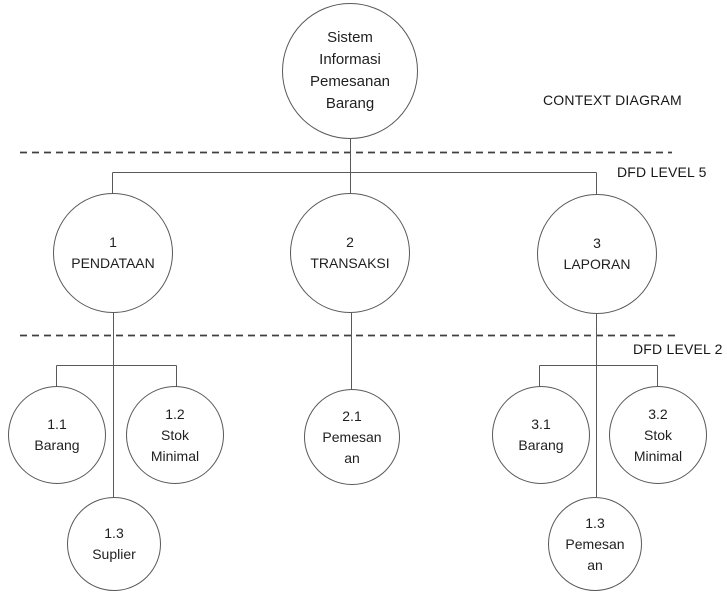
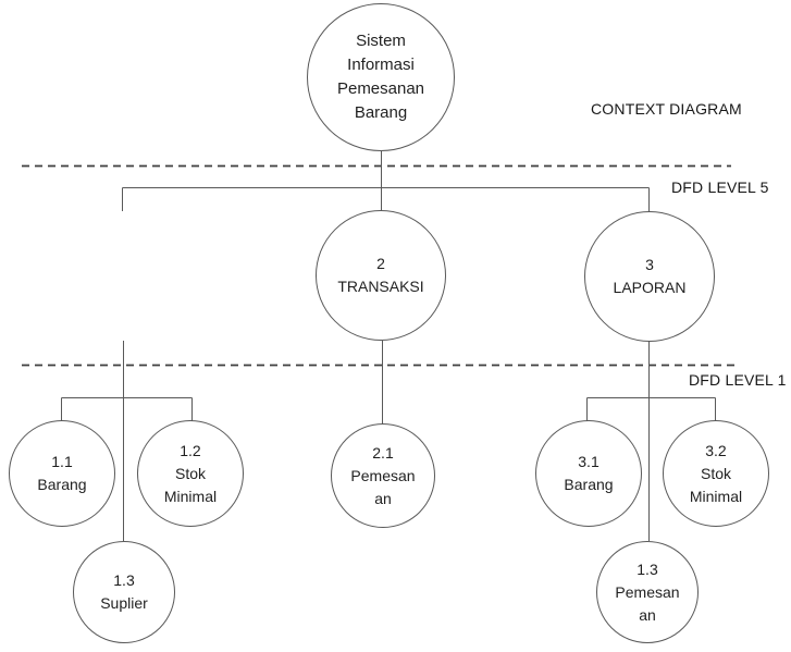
  CONTEXT DIAGRAM
  DFD LEVEL 5
- DFD LEVEL 2
+ DFD LEVEL 1
  Sistem
  Informasi
  Pemesanan
  Barang
- 1
- PENDATAAN
  2
  TRANSAKSI
  3
  LAPORAN
  1.1
  Barang
  1.2
  Stok
  Minimal
  1.3
  Suplier
  2.1
  Pemesan
  an
  3.1
  Barang
  3.2
  Stok
  Minimal
  1.3
  Pemesan
  an
